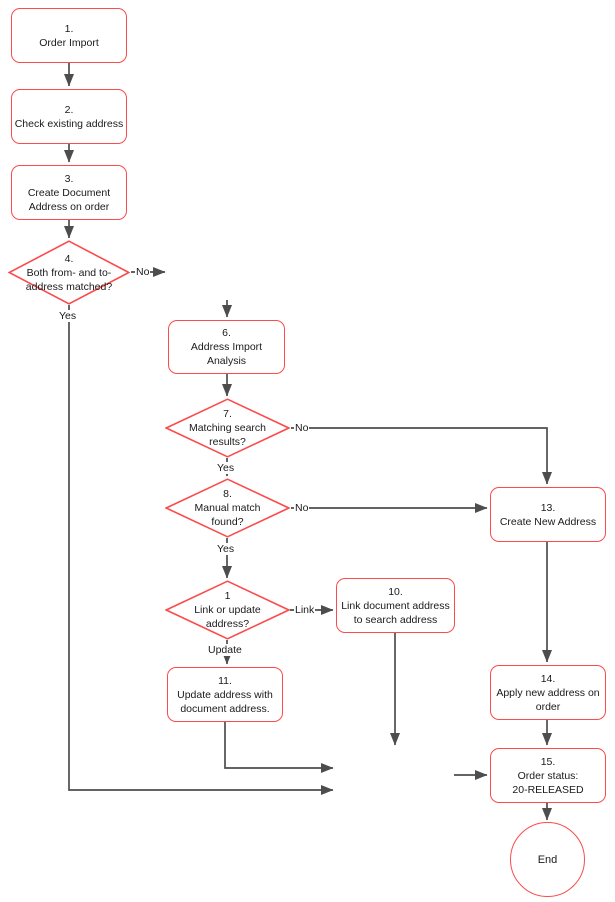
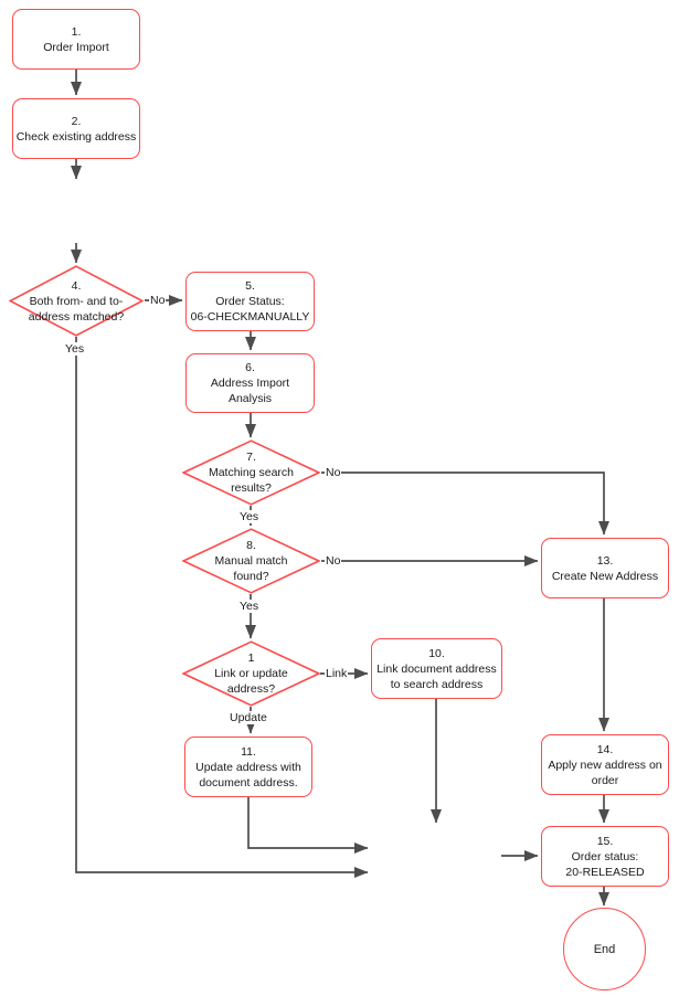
  1.
  Order Import
  2.
  Check existing address
- 3.
- Create Document
- Address on order
  4.
  Both from- and to-
  address matched?
+ 5.
+ Order Status:
+ 06-CHECKMANUALLY
  6.
  Address Import
  Analysis
  7.
  Matching search
  results?
  8.
  Manual match
  found?
  1
  Link or update
  address?
  10.
  Link document address
  to search address
  11.
  Update address with
  document address.
  13.
  Create New Address
  14.
  Apply new address on
  order
  15.
  Order status:
  20-RELEASED
  End
  No
  Yes
  No
  Yes
  No
  Yes
  Link
  Update
